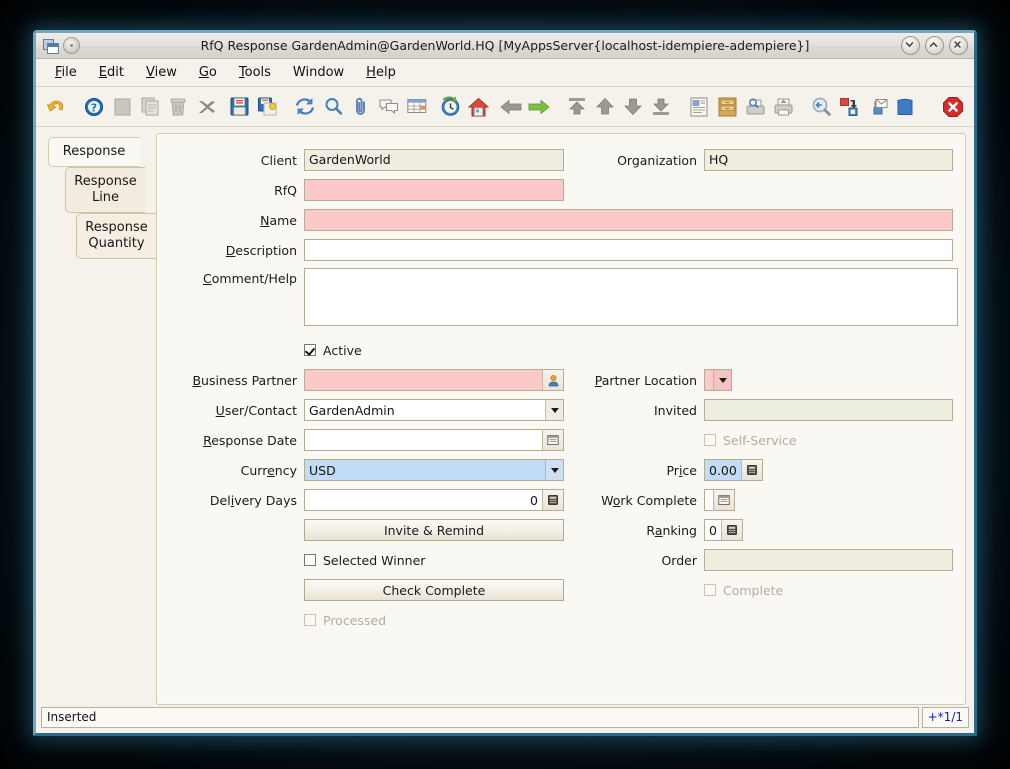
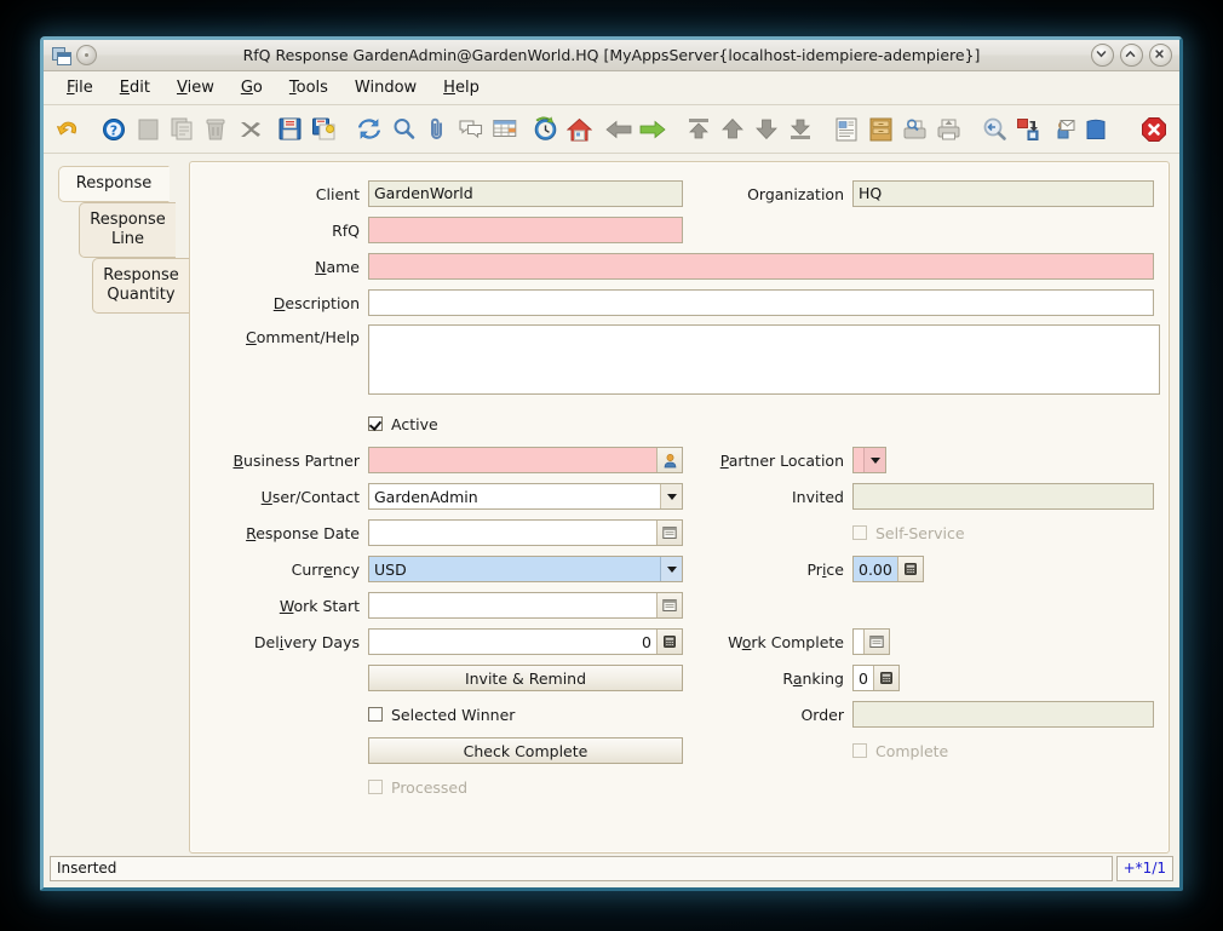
  RfQ Response GardenAdmin@GardenWorld.HQ [MyAppsServer{localhost-idempiere-adempiere}]
  File
  Edit
  View
  Go
  Tools
  Window
  Help
  ?
  Response
  Response Line
  Response Quantity
  Client
  GardenWorld
  Organization
  HQ
  RfQ
  Name
  Description
  Comment/Help
  Active
  Business Partner
  Partner Location
  User/Contact
  GardenAdmin
  Invited
  Response Date
  Self-Service
  Currency
  USD
  Price
  0.00
+ Work Start
  Delivery Days
  0
  Work Complete
  Invite & Remind
  Ranking
  0
  Selected Winner
  Order
  Check Complete
  Complete
  Processed
  Inserted
  +*1/1
